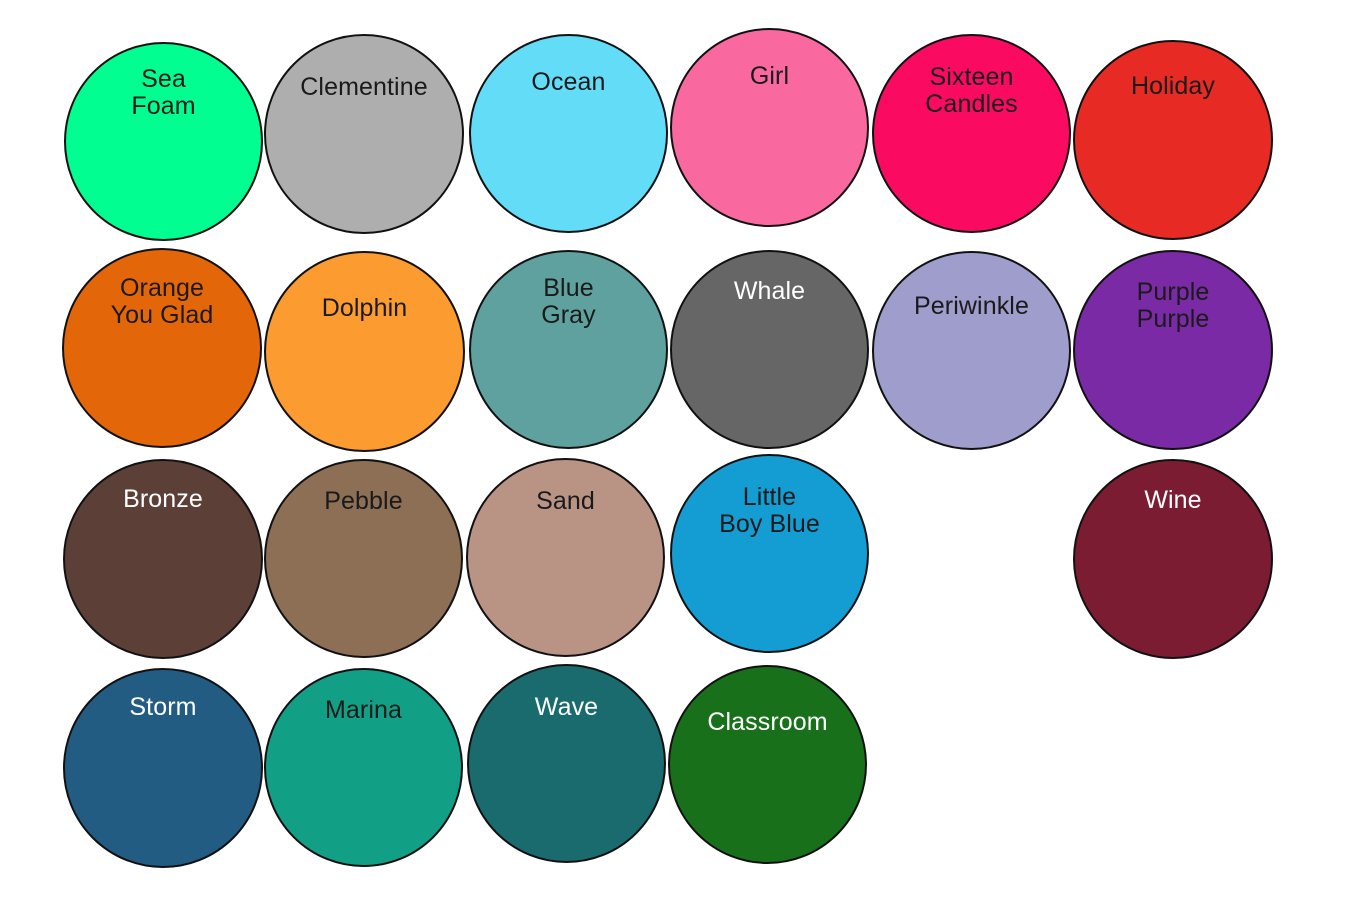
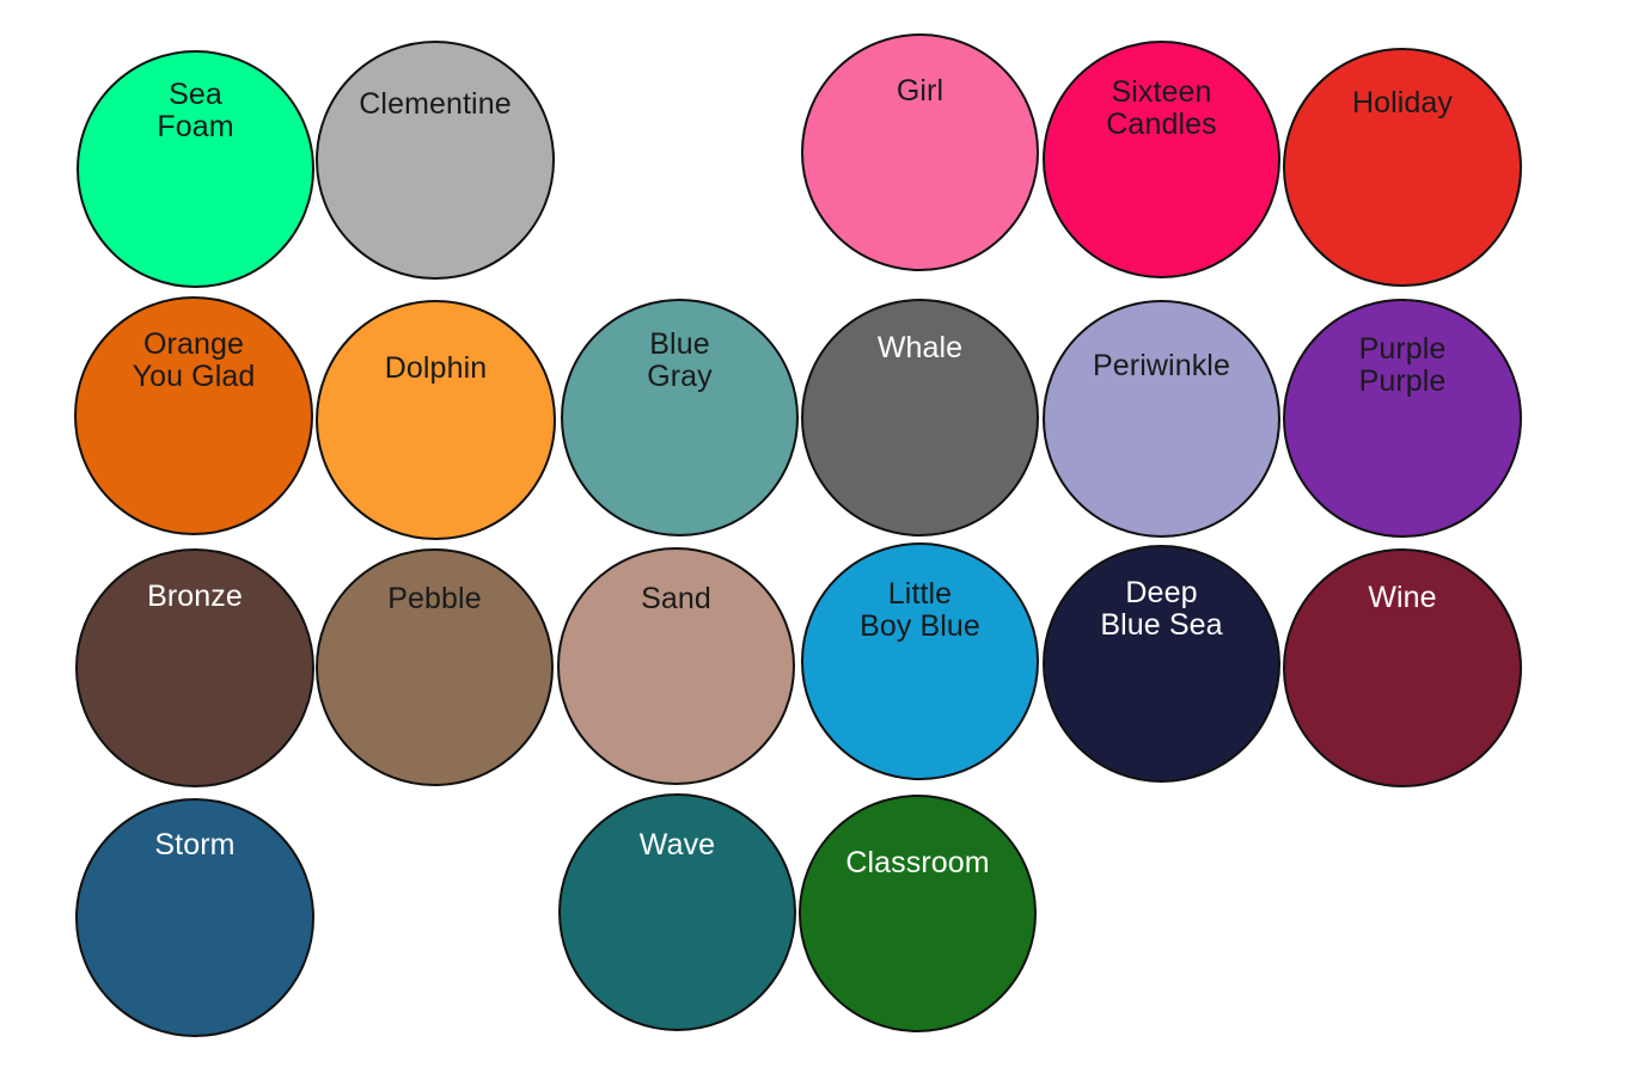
  Sea
  Foam
  Clementine
- Ocean
  Girl
  Sixteen
  Candles
  Holiday
  Orange
  You Glad
  Dolphin
  Blue
  Gray
  Whale
  Periwinkle
  Purple
  Purple
  Bronze
  Pebble
  Sand
  Little
  Boy Blue
+ Deep
+ Blue Sea
  Wine
  Storm
- Marina
  Wave
  Classroom
